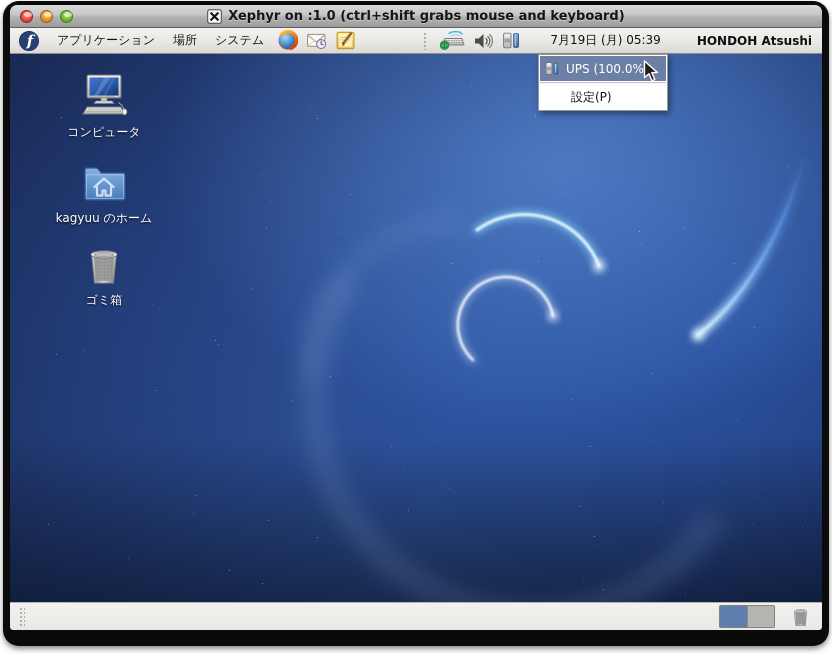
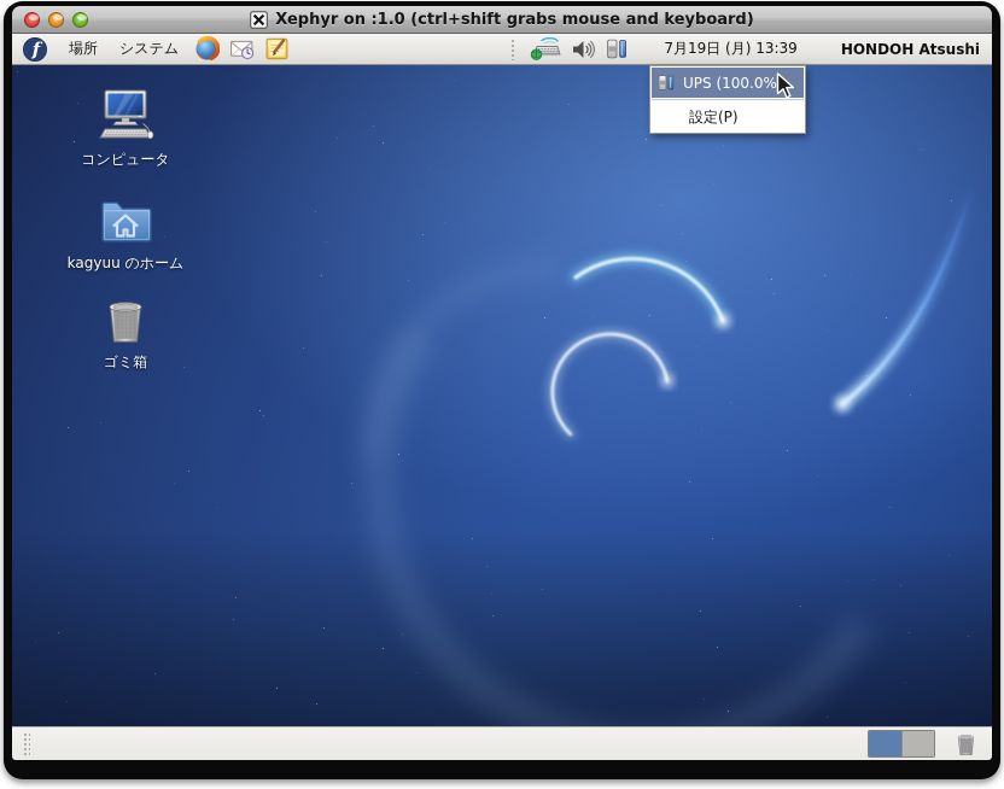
  Xephyr on :1.0 (ctrl+shift grabs mouse and keyboard)
  f
- アプリケーション
  場所
  システム
- 7月19日 (月) 05:39
+ 7月19日 (月) 13:39
  HONDOH Atsushi
  コンピュータ
  kagyuu のホーム
  ゴミ箱
  UPS (100.0%
  設定(P)
